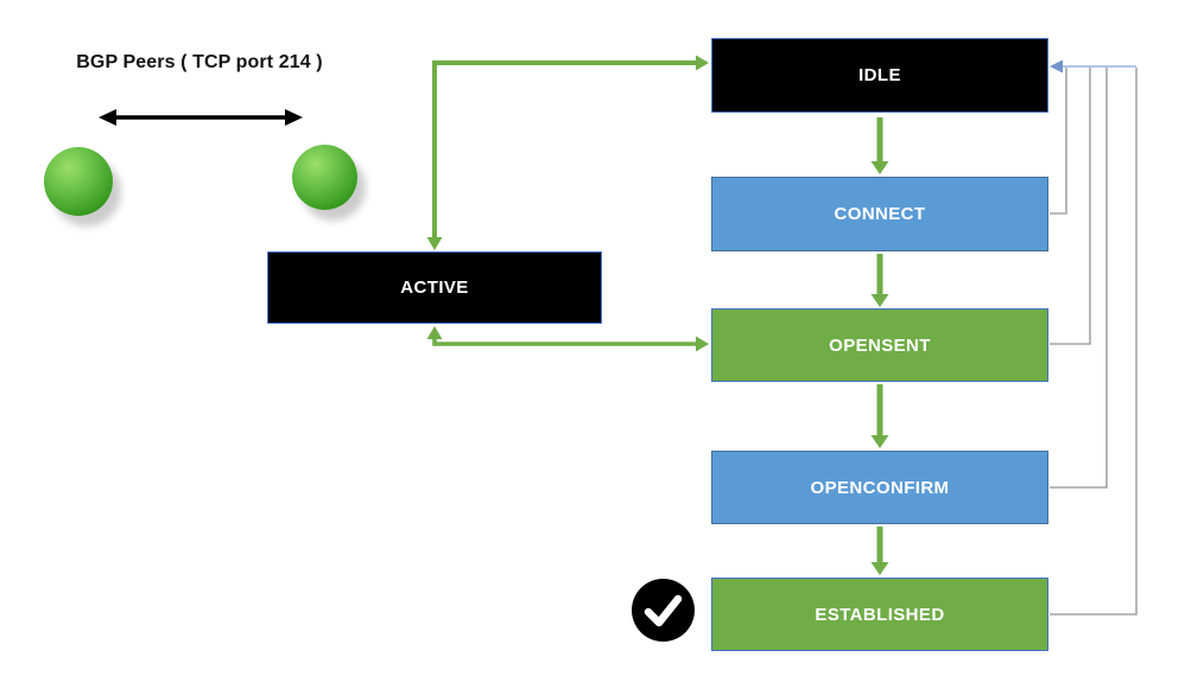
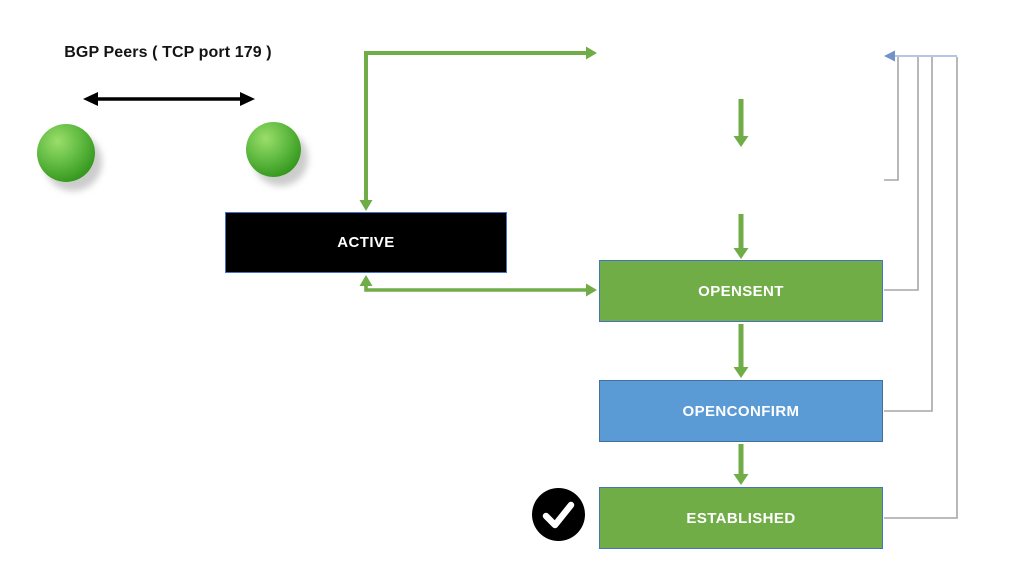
- BGP Peers ( TCP port 214 )
+ BGP Peers ( TCP port 179 )
- IDLE
- CONNECT
  OPENSENT
  OPENCONFIRM
  ESTABLISHED
  ACTIVE
